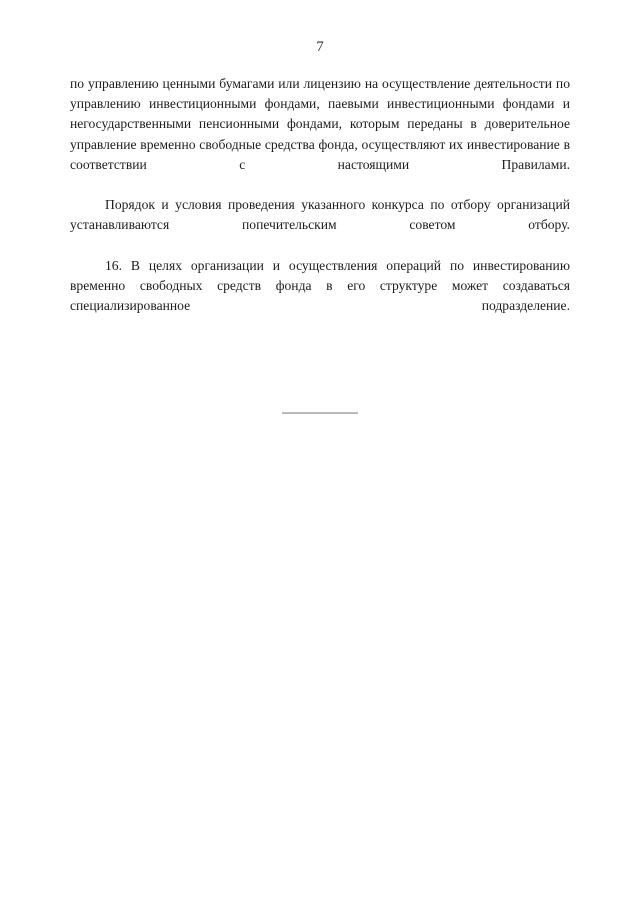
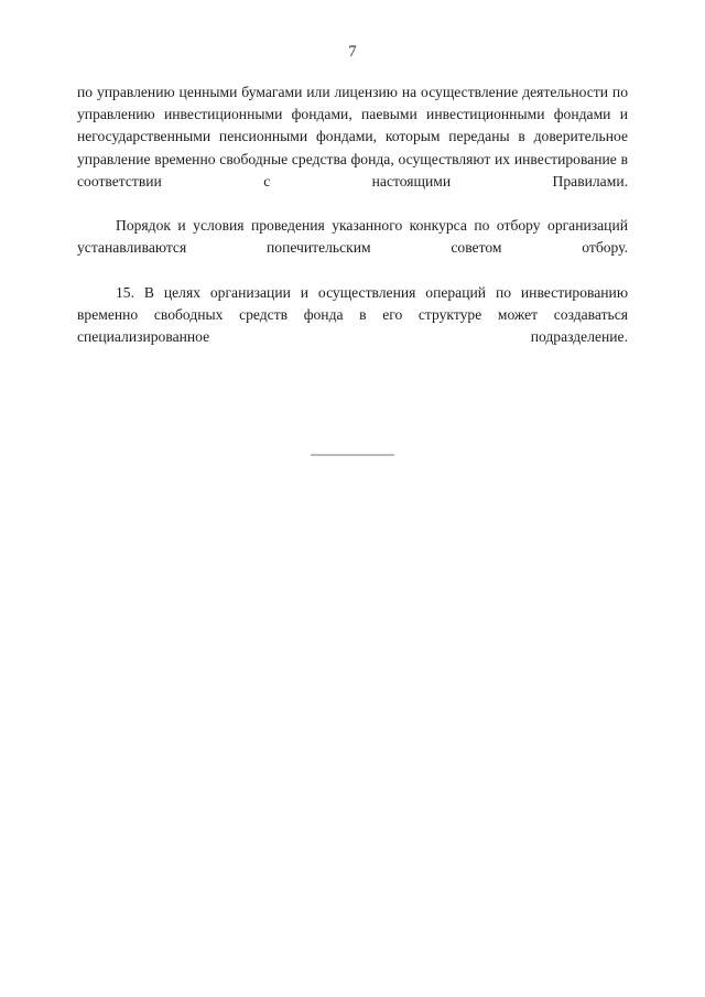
  7
  по управлению ценными бумагами или лицензию на осуществление деятельности по управлению инвестиционными фондами, паевыми инвестиционными фондами и негосударственными пенсионными фондами, которым переданы в доверительное управление временно свободные средства фонда, осуществляют их инвестирование в соответствии с настоящими Правилами.
  Порядок и условия проведения указанного конкурса по отбору организаций устанавливаются попечительским советом отбору.
- 16. В целях организации и осуществления операций по инвестированию временно свободных средств фонда в его структуре может создаваться специализированное подразделение.
+ 15. В целях организации и осуществления операций по инвестированию временно свободных средств фонда в его структуре может создаваться специализированное подразделение.
